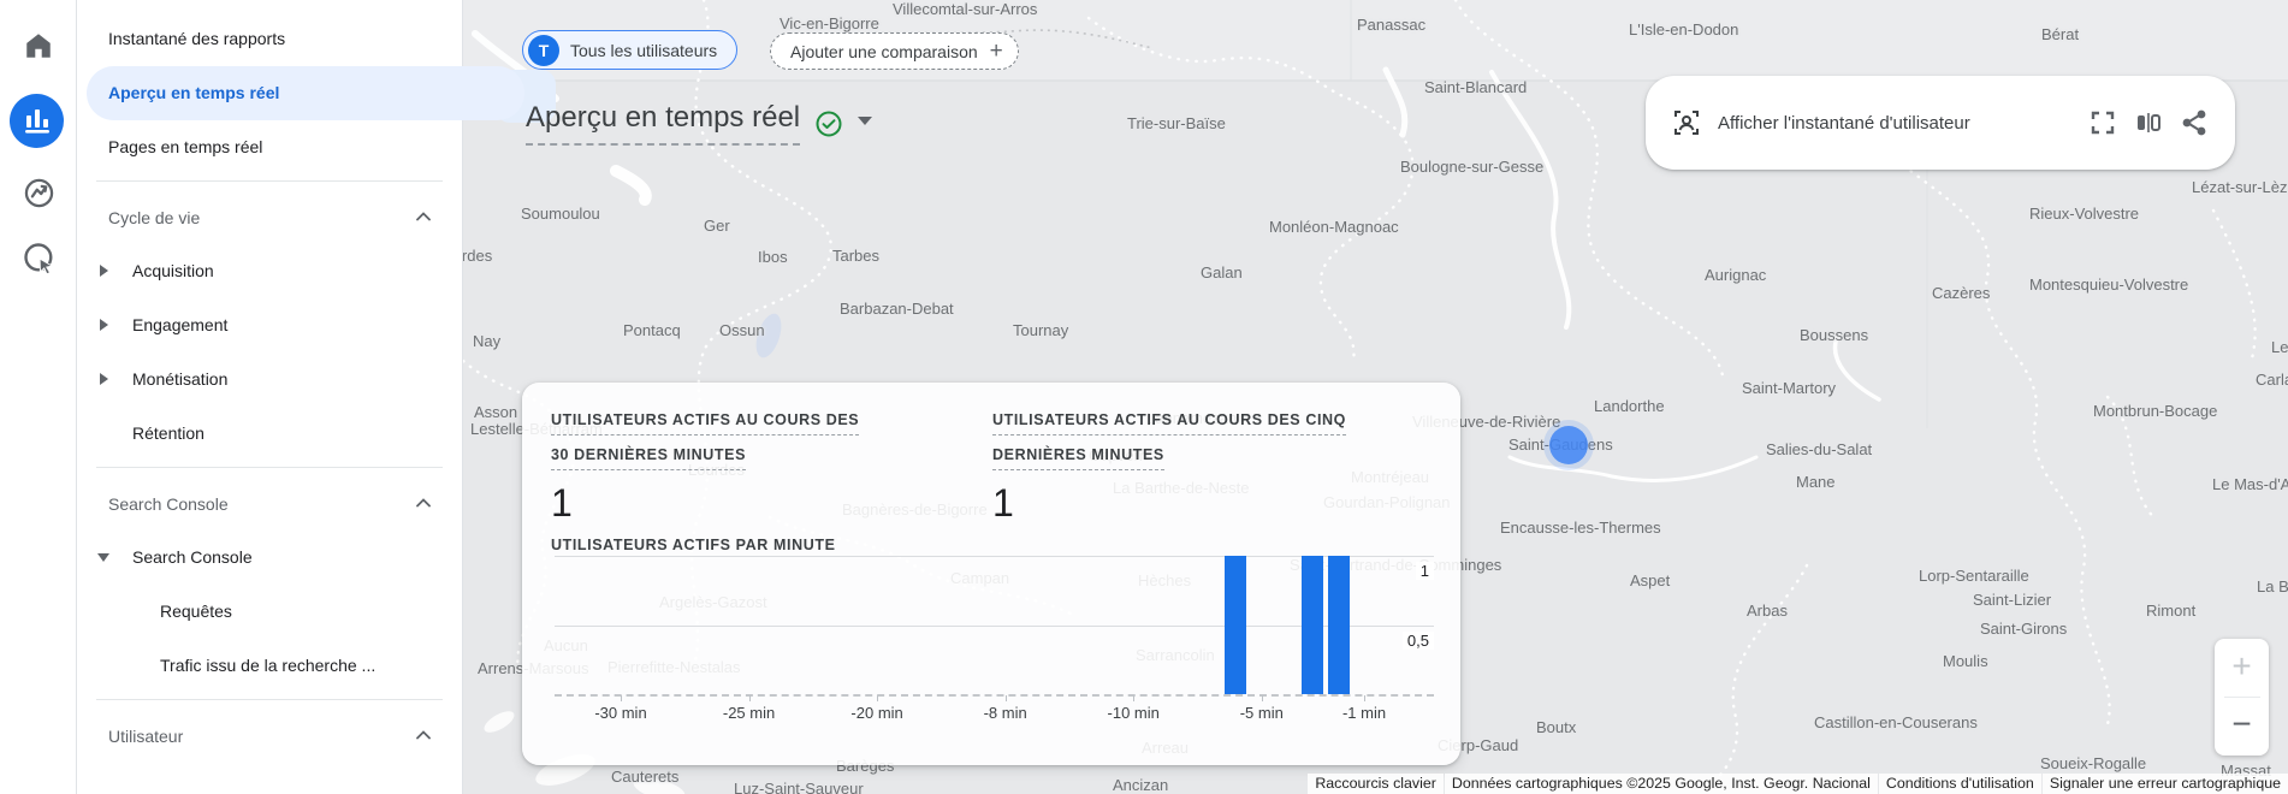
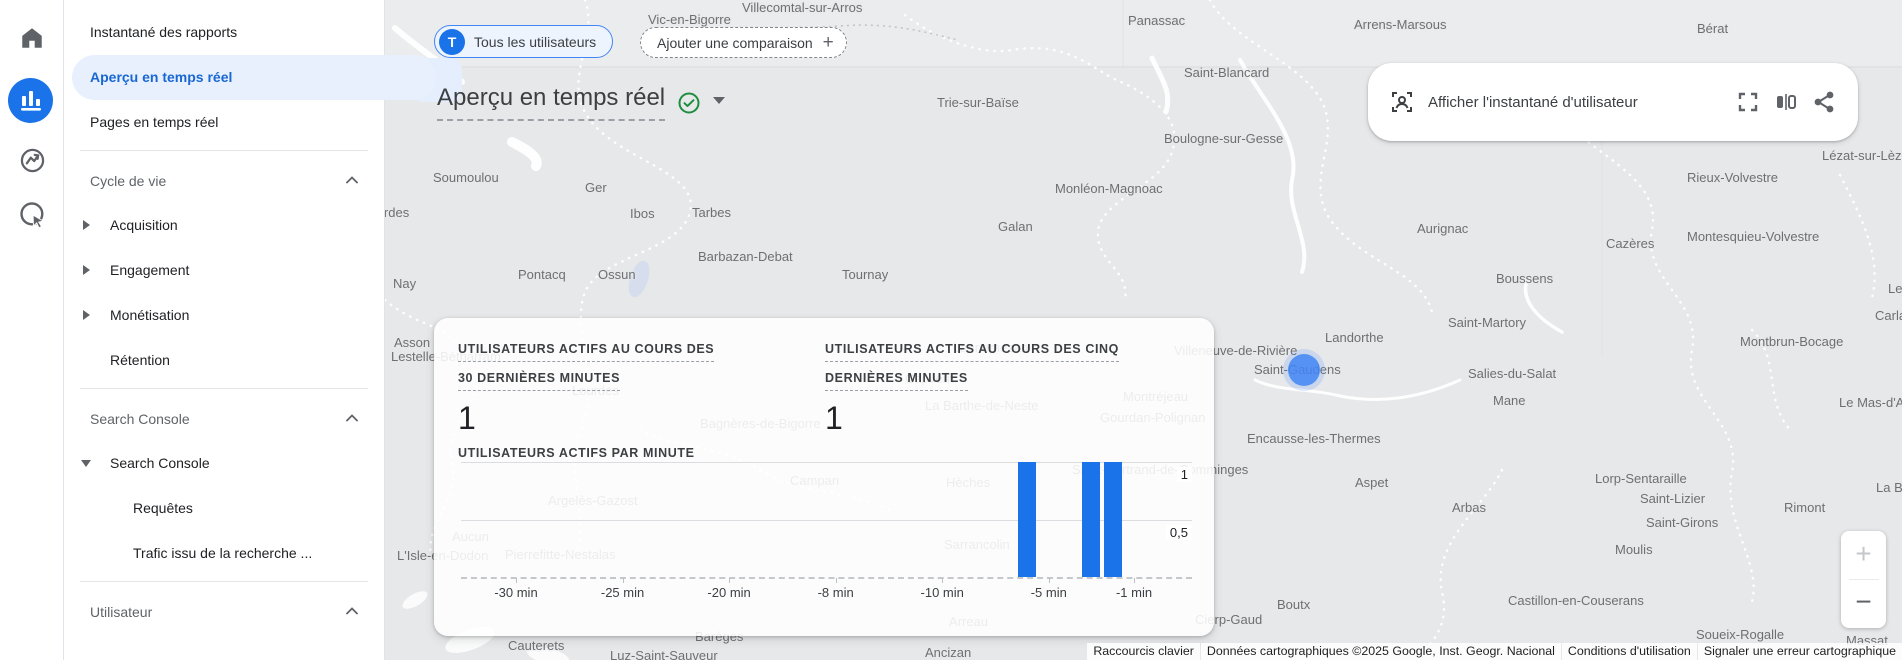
  Villecomtal-sur-Arros
  Vic-en-Bigorre
  Panassac
- L'Isle-en-Dodon
+ Arrens-Marsous
  Bérat
  Saint-Blancard
  Trie-sur-Baïse
  Boulogne-sur-Gesse
  Lézat-sur-Lèz
  Soumoulou
  Ger
  Monléon-Magnoac
  Rieux-Volvestre
  Ibos
  Tarbes
  Aurignac
  Cazères
  Montesquieu-Volvestre
  Galan
  Barbazan-Debat
  Tournay
  Pontacq
  Ossun
  Nay
  Boussens
  Le
  Asson
  Lestelle-Bétharram
  Saint-Martory
  Landorthe
  Montbrun-Bocage
  Villeneuve-de-Rivière
  Carl
  Saint-Gaudens
  Salies-du-Salat
  Mane
  Le Mas-d'A
  Encausse-les-Thermes
  Lannemezan
  Capvern
  Lourdes
- Arrens-Marsous
+ L'Isle-en-Dodon
  Aspet
  Arbas
  Lorp-Sentaraille
  Saint-Lizier
  Saint-Girons
  Rimont
  Moulis
  Castillon-en-Couserans
  Soueix-Rogalle
  Massat
  Boutx
  Cierp-Gaud
  Ancizan
  Luz-Saint-Sauveur
  Cauterets
  Barèges
  UTILISATEURS ACTIFS AU COURS DES
  30 DERNIÈRES MINUTES
  1
  UTILISATEURS ACTIFS AU COURS DES CINQ
  DERNIÈRES MINUTES
  1
  UTILISATEURS ACTIFS PAR MINUTE
  -30 min
  -25 min
  -20 min
  -8 min
  -10 min
  -5 min
  -1 min
  1
  0,5
  T
  Tous les utilisateurs
  Ajouter une comparaison
  +
  Aperçu en temps réel
  Afficher l'instantané d'utilisateur
  +
  −
  Raccourcis clavier
  Données cartographiques ©2025 Google, Inst. Geogr. Nacional
  Conditions d'utilisation
  Signaler une erreur cartographique
  Instantané des rapports
  Aperçu en temps réel
  Pages en temps réel
  Cycle de vie
  Acquisition
  Engagement
  Monétisation
  Rétention
  Search Console
  Search Console
  Requêtes
  Trafic issu de la recherche ...
  Utilisateur
